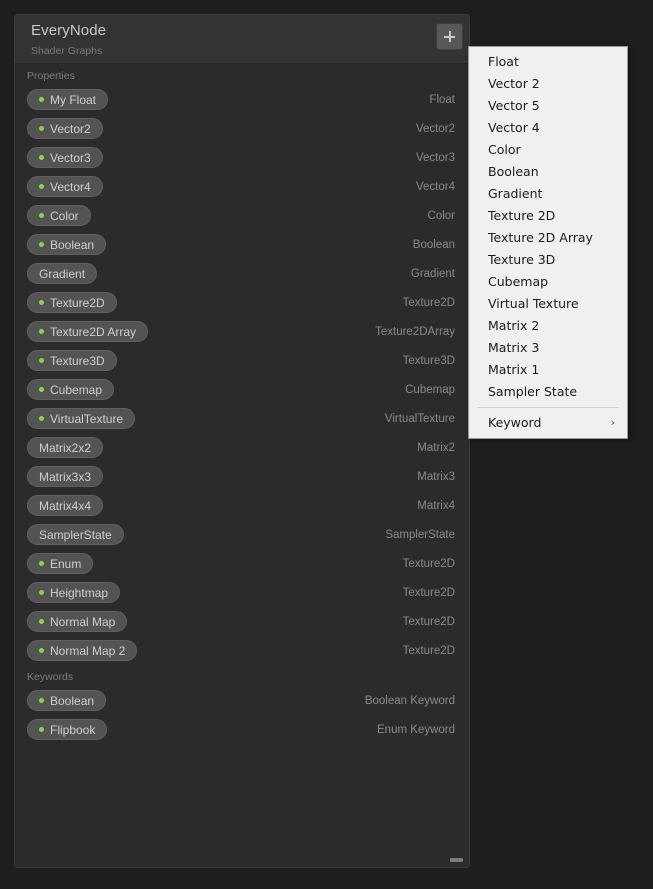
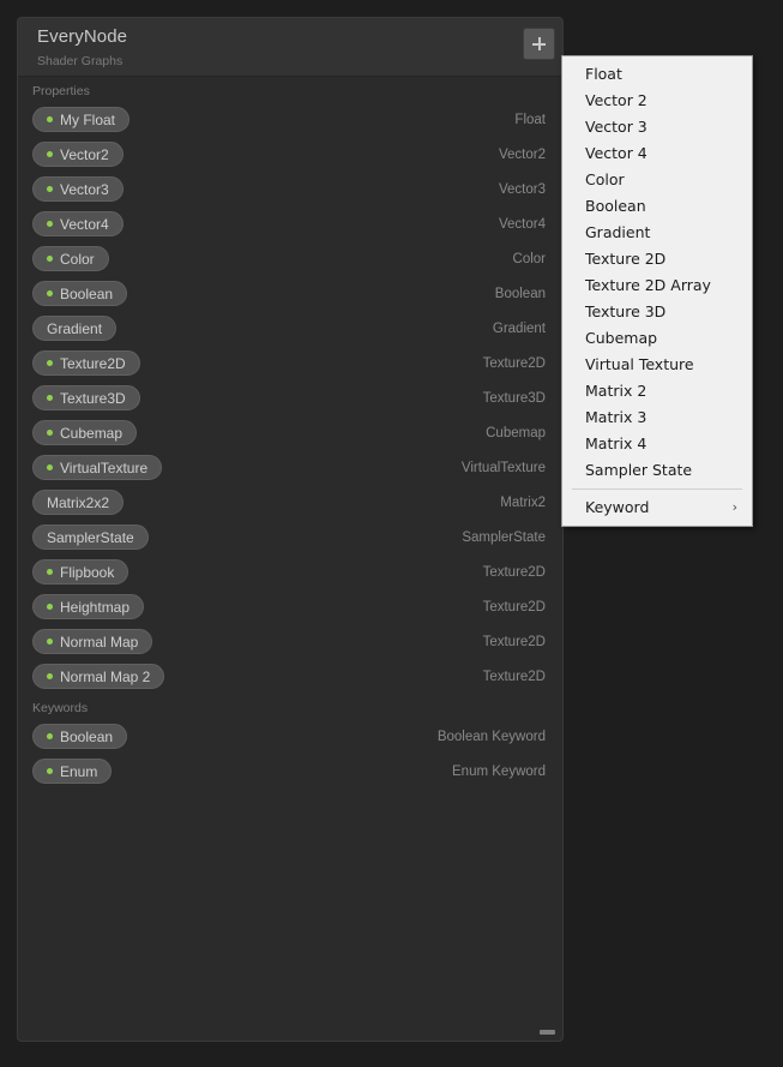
  EveryNode
  Shader Graphs
  Properties
  My Float
  Float
  Vector2
  Vector2
  Vector3
  Vector3
  Vector4
  Vector4
  Color
  Color
  Boolean
  Boolean
  Gradient
  Gradient
  Texture2D
  Texture2D
- Texture2D Array
- Texture2DArray
  Texture3D
  Texture3D
  Cubemap
  Cubemap
  VirtualTexture
  VirtualTexture
  Matrix2x2
  Matrix2
- Matrix3x3
- Matrix3
- Matrix4x4
- Matrix4
  SamplerState
  SamplerState
- Enum
+ Flipbook
  Texture2D
  Heightmap
  Texture2D
  Normal Map
  Texture2D
  Normal Map 2
  Texture2D
  Keywords
  Boolean
  Boolean Keyword
- Flipbook
+ Enum
  Enum Keyword
  Float
  Vector 2
- Vector 5
+ Vector 3
  Vector 4
  Color
  Boolean
  Gradient
  Texture 2D
  Texture 2D Array
  Texture 3D
  Cubemap
  Virtual Texture
  Matrix 2
  Matrix 3
- Matrix 1
+ Matrix 4
  Sampler State
  Keyword
  ›
